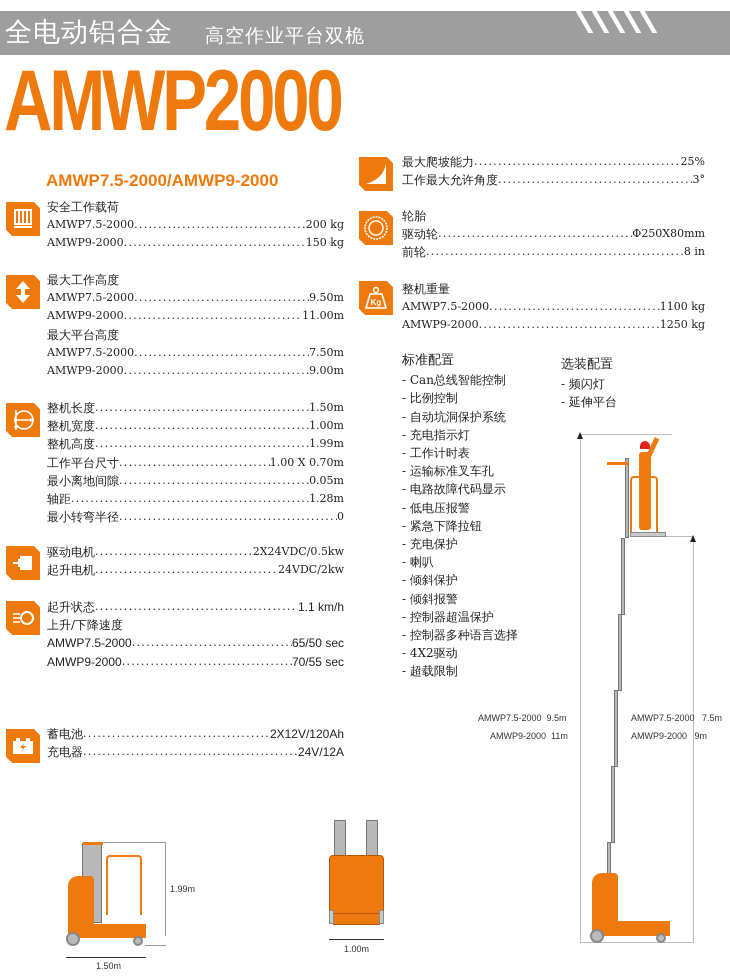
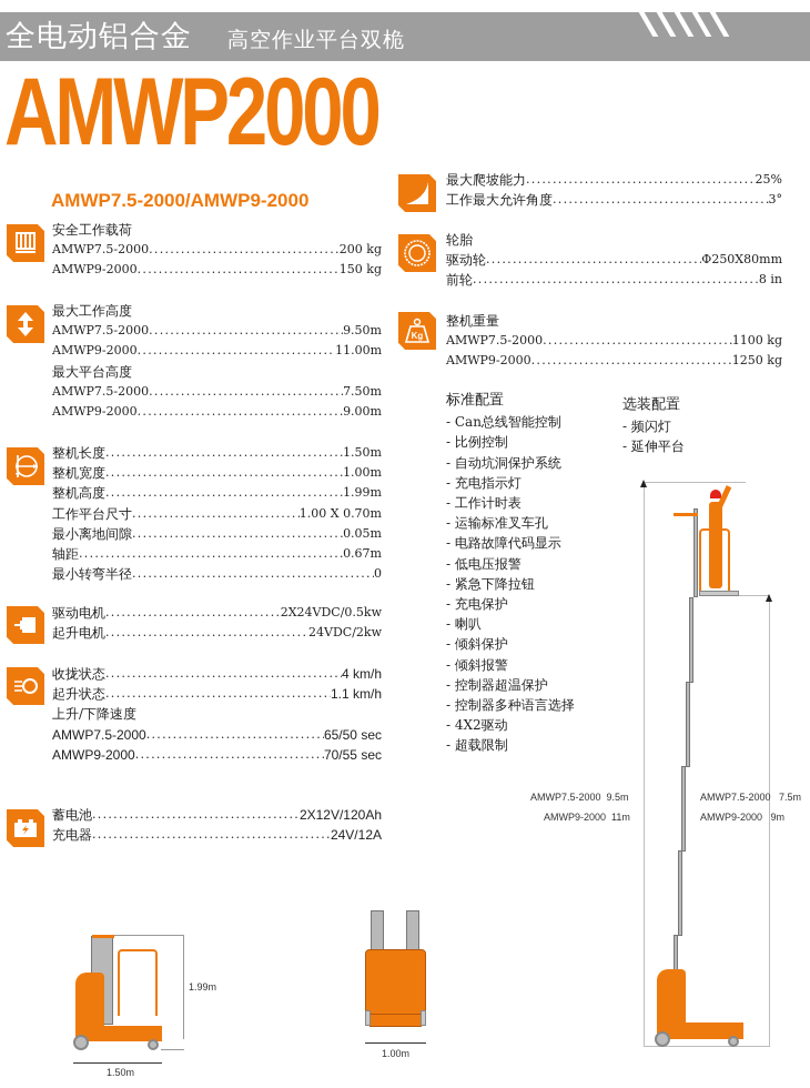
  全电动铝合金
  高空作业平台双桅
  AMWP2000
  AMWP7.5-2000/AMWP9-2000
  安全工作载荷
  AMWP7.5-2000
  200 kg
  AMWP9-2000
  150 kg
  最大工作高度
  AMWP7.5-2000
  9.50m
  AMWP9-2000
  11.00m
  最大平台高度
  AMWP7.5-2000
  7.50m
  AMWP9-2000
  9.00m
  整机长度
  1.50m
  整机宽度
  1.00m
  整机高度
  1.99m
  工作平台尺寸
  1.00 X 0.70m
  最小离地间隙
  0.05m
  轴距
- 1.28m
+ 0.67m
  最小转弯半径
  0
  驱动电机
  2X24VDC/0.5kw
  起升电机
  24VDC/2kw
+ 收拢状态
+ 4 km/h
  起升状态
  1.1 km/h
  上升/下降速度
  AMWP7.5-2000
  65/50 sec
  AMWP9-2000
  70/55 sec
  蓄电池
  2X12V/120Ah
  充电器
  24V/12A
  最大爬坡能力
  25%
  工作最大允许角度
  3°
  轮胎
  驱动轮
  Φ250X80mm
  前轮
  8 in
  Kg
  整机重量
  AMWP7.5-2000
  1100 kg
  AMWP9-2000
  1250 kg
  标准配置
  - Can总线智能控制
  - 比例控制
  - 自动坑洞保护系统
  - 充电指示灯
  - 工作计时表
  - 运输标准叉车孔
  - 电路故障代码显示
  - 低电压报警
  - 紧急下降拉钮
  - 充电保护
  - 喇叭
  - 倾斜保护
  - 倾斜报警
  - 控制器超温保护
  - 控制器多种语言选择
  - 4X2驱动
  - 超载限制
  选装配置
  - 频闪灯
  - 延伸平台
  AMWP7.5-2000 9.5m
  AMWP9-2000 11m
  AMWP7.5-2000 7.5m
  AMWP9-2000 9m
  1.99m
  1.50m
  1.00m
